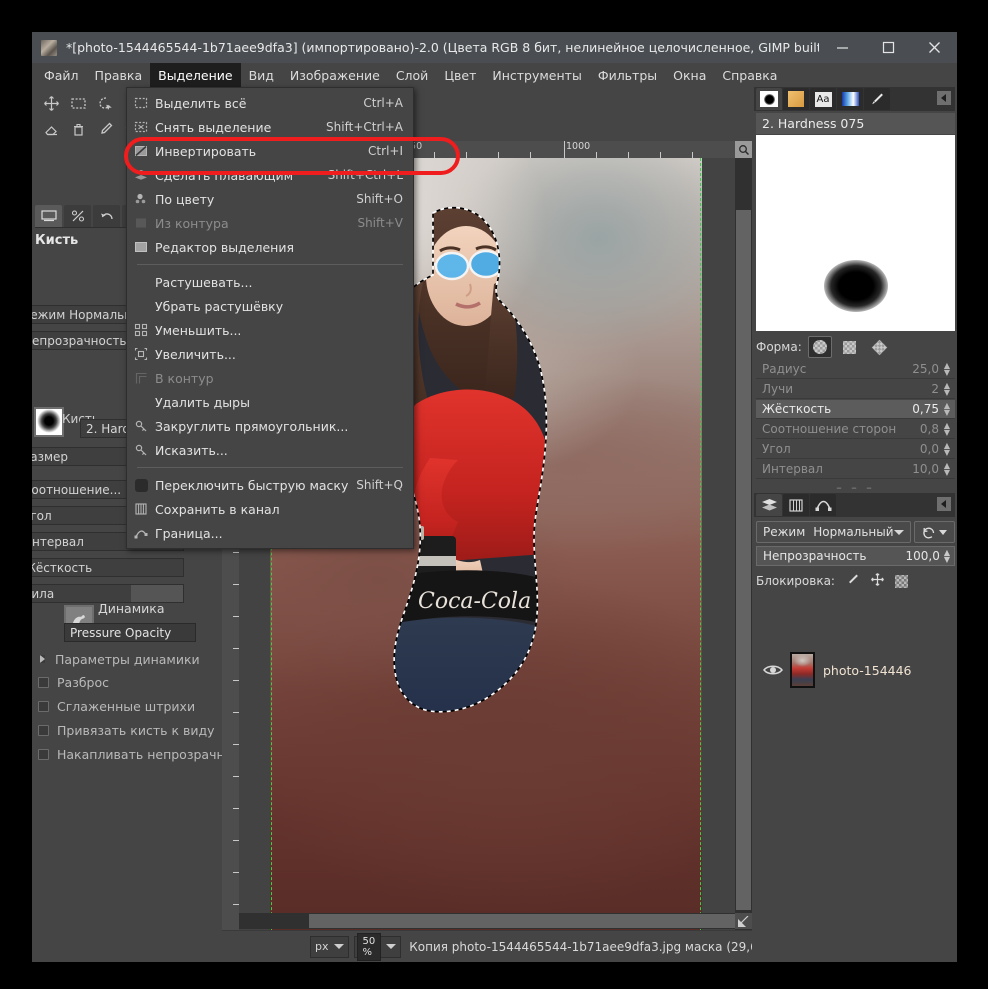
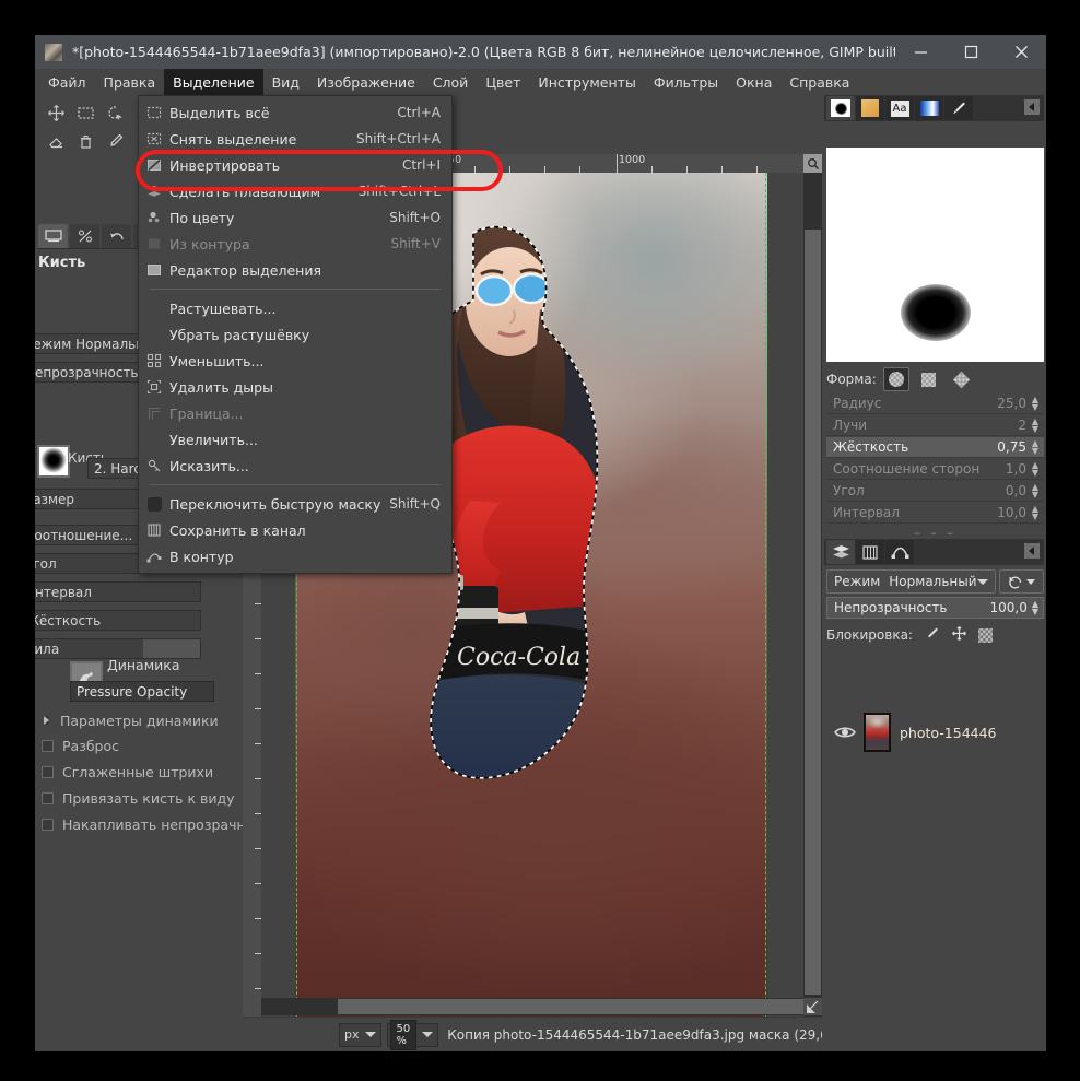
  *[photo-1544465544-1b71aee9dfa3] (импортировано)-2.0 (Цвета RGB 8 бит, нелинейное целочисленное, GIMP buil
  Файл
  Правка
  Выделение
  Вид
  Изображение
  Слой
  Цвет
  Инструменты
  Фильтры
  Окна
  Справка
  Кисть
  ежим Нормаль
  епрозрачность
  азмер
  оотношение...
  гол
  нтервал
  ёсткость
  ила
  Динамика
  Pressure Opacity
  Параметры динамики
  Разброс
  Сглаженные штрихи
  Привязать кисть к виду
  Накапливать непрозрачн
  1000
  Coca-Cola
  px
  50 %
  Копия photo-1544465544-1b71aee9dfa3.jpg маска (29,
  Aa
- 2. Hardness 075
  Форма:
  Радиус
  25,0
  ▲
  ▼
  Лучи
  2
  ▲
  ▼
  Жёсткость
  0,75
  ▲
  ▼
  Соотношение сторон
- 0,8
+ 1,0
  ▲
  ▼
  Угол
  0,0
  ▲
  ▼
  Интервал
  10,0
  ▲
  ▼
  – – –
  Режим
  Нормальный
  Непрозрачность
  100,0
  ▲
  ▼
  Блокировка:
  photo-154446
  Выделить всё
  Ctrl+A
  Снять выделение
  Shift+Ctrl+A
  Инвертировать
  Ctrl+I
  Сделать плавающим
  Shift+Ctrl+L
  По цвету
  Shift+O
  Из контура
  Shift+V
  Редактор выделения
  Растушевать...
  Убрать растушёвку
  Уменьшить...
- Увеличить...
+ Удалить дыры
- В контур
+ Граница...
- Удалить дыры
+ Увеличить...
- Закруглить прямоугольник...
  Исказить...
  Переключить быструю маску
  Shift+Q
  Сохранить в канал
- Граница...
+ В контур
